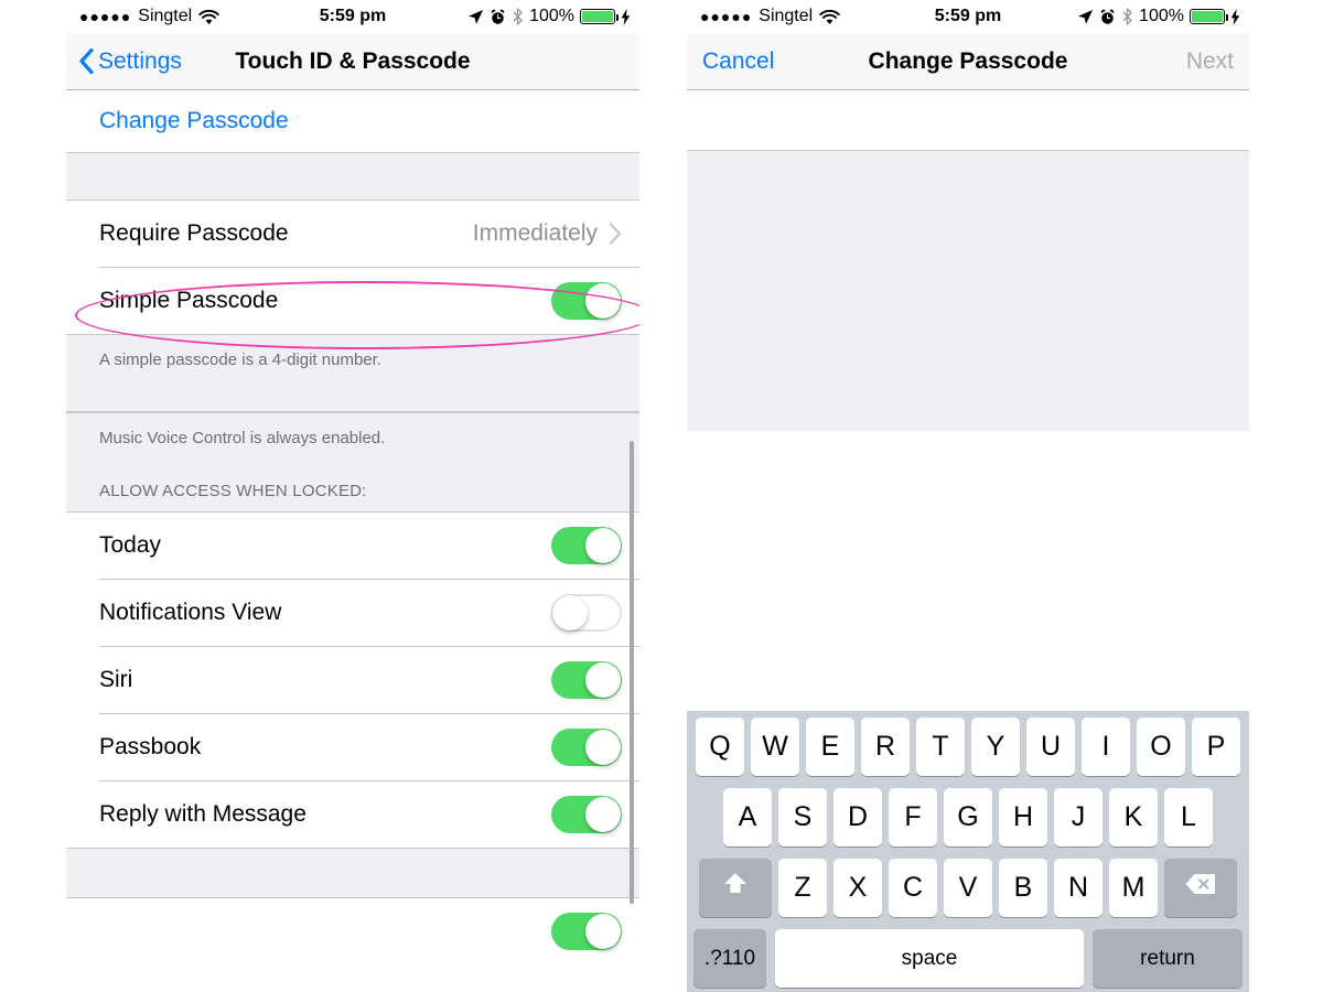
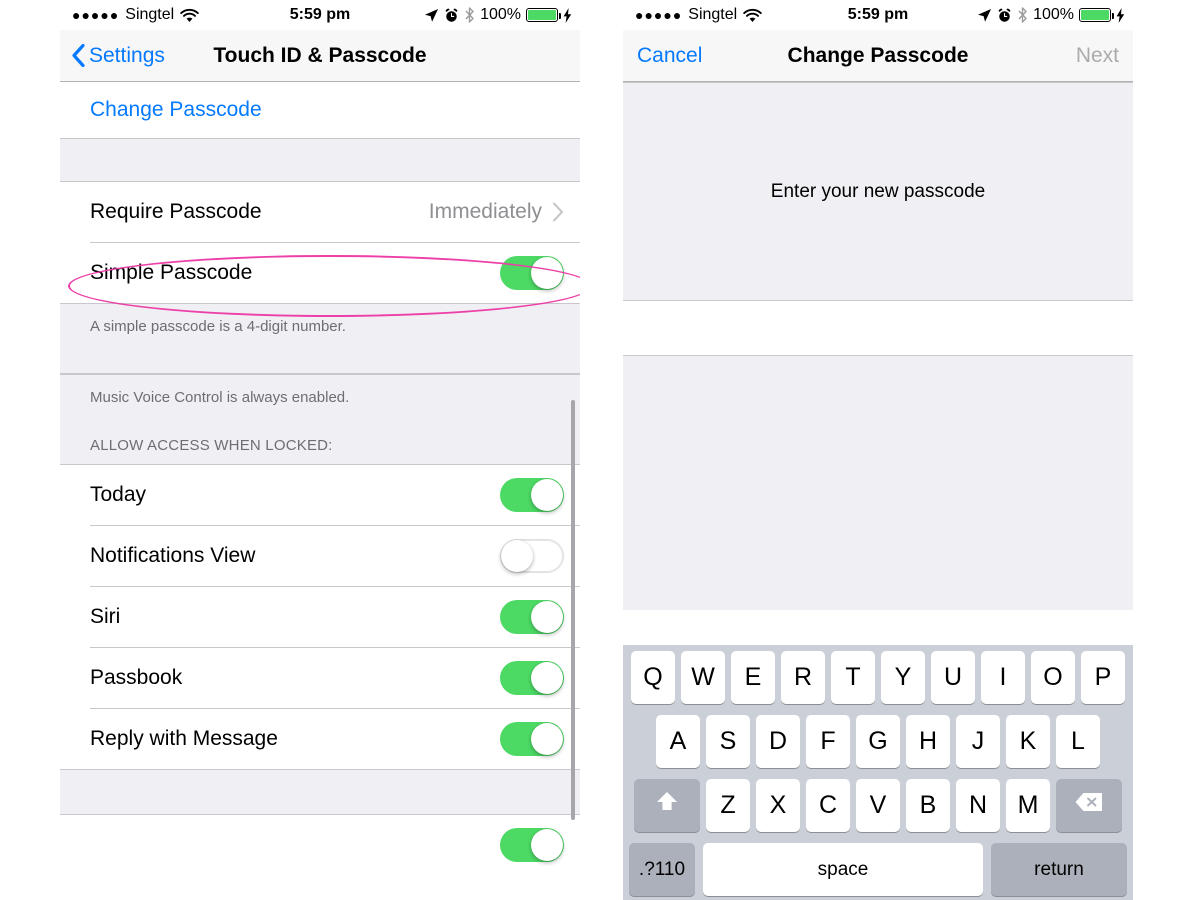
  ●●●●●
  Singtel
  5:59 pm
  100%
  Settings
  Touch ID & Passcode
  Change Passcode
  Require Passcode
  Immediately
  Simple Passcode
  A simple passcode is a 4-digit number.
  Music Voice Control is always enabled.
  ALLOW ACCESS WHEN LOCKED:
  Today
  Notifications View
  Siri
  Passbook
  Reply with Message
  ●●●●●
  Singtel
  5:59 pm
  100%
  Cancel
  Change Passcode
  Next
+ Enter your new passcode
  Q
  W
  E
  R
  T
  Y
  U
  I
  O
  P
  A
  S
  D
  F
  G
  H
  J
  K
  L
  Z
  X
  C
  V
  B
  N
  M
  .?110
  space
  return
